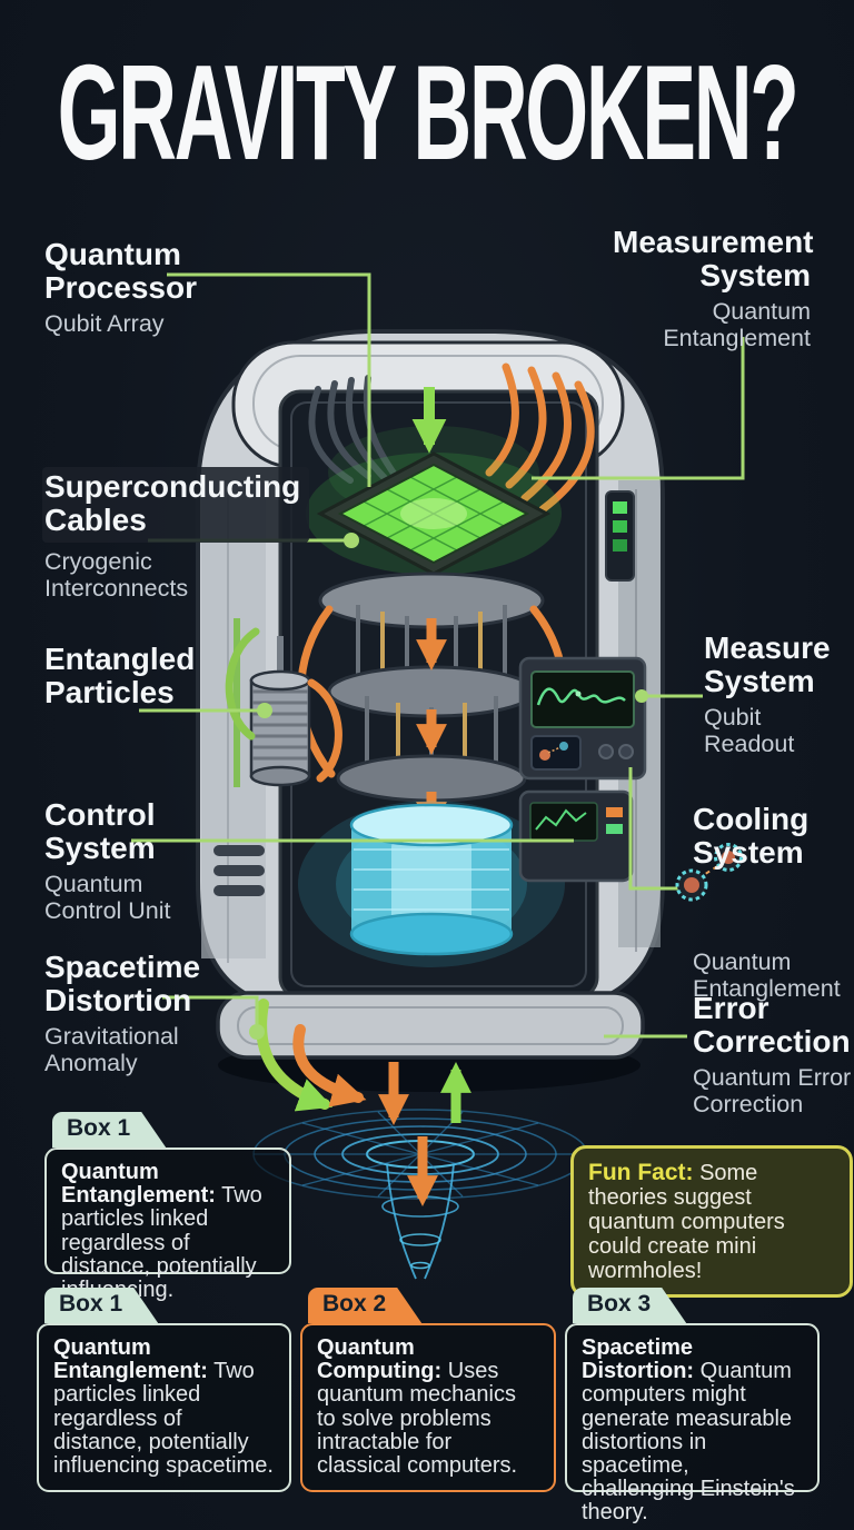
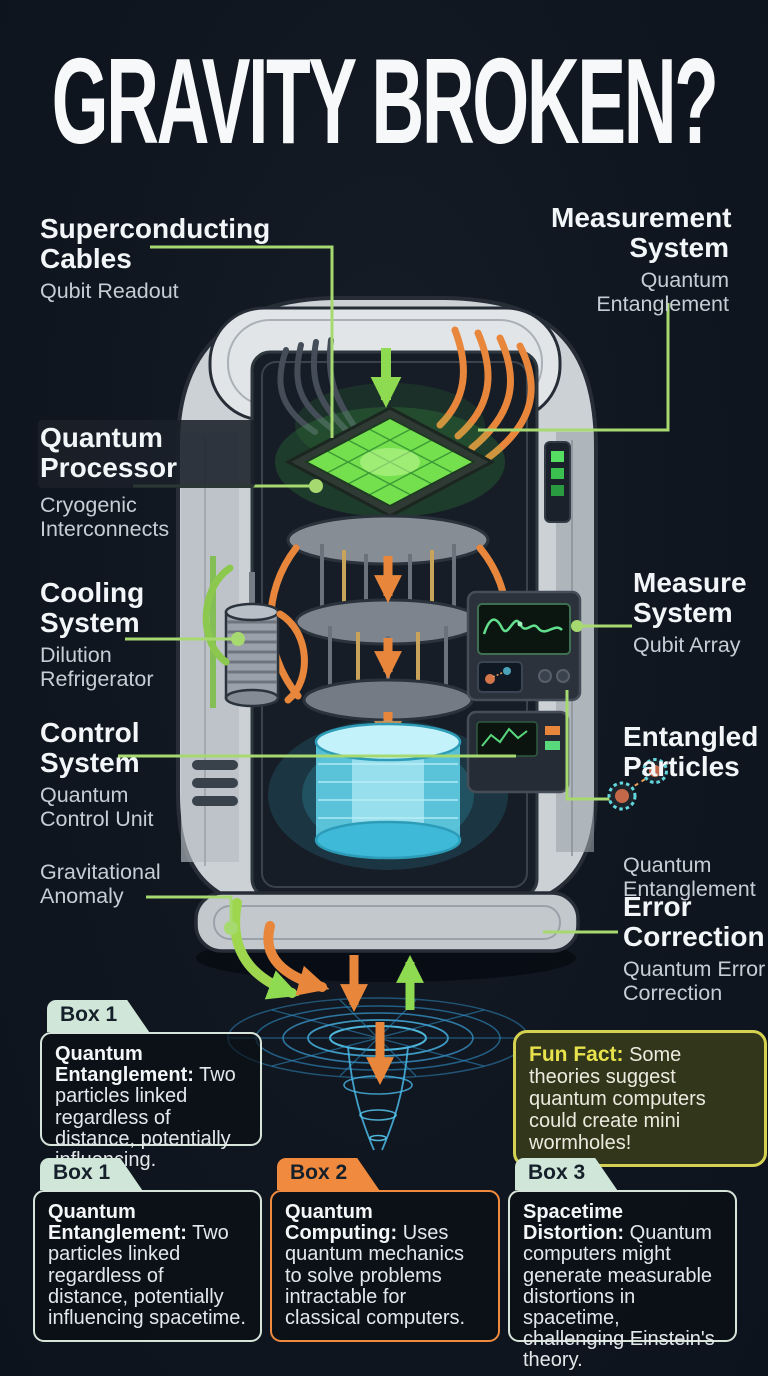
  GRAVITY BROKEN?
- Quantum Processor
+ Superconducting Cables
- Qubit Array
+ Qubit Readout
  Measurement System
  Quantum Entanglement
- Superconducting Cables
+ Quantum Processor
  Cryogenic Interconnects
- Entangled Particles
+ Cooling System
+ Dilution Refrigerator
  Measure System
- Qubit Readout
+ Qubit Array
  Control System
  Quantum Control Unit
- Cooling System
+ Entangled Particles
  Quantum Entanglement
- Spacetime Distortion
  Gravitational Anomaly
  Error Correction
  Quantum Error Correction
  Box 1
  Quantum Entanglement: Two particles linked regardless of distance, potentially ing.
  Fun Fact: Some theories suggest quantum computers could create mini wormholes!
  Box 1
  Quantum Entanglement: Two particles linked regardless of distance, potentially influencing spacetime.
  Box 2
  Quantum Computing: Uses quantum mechanics to solve problems intractable for classical computers.
  Box 3
  Spacetime Distortion: Quantum computers might generate measurable distortions in spacetime, challenging Einstein's theory.
